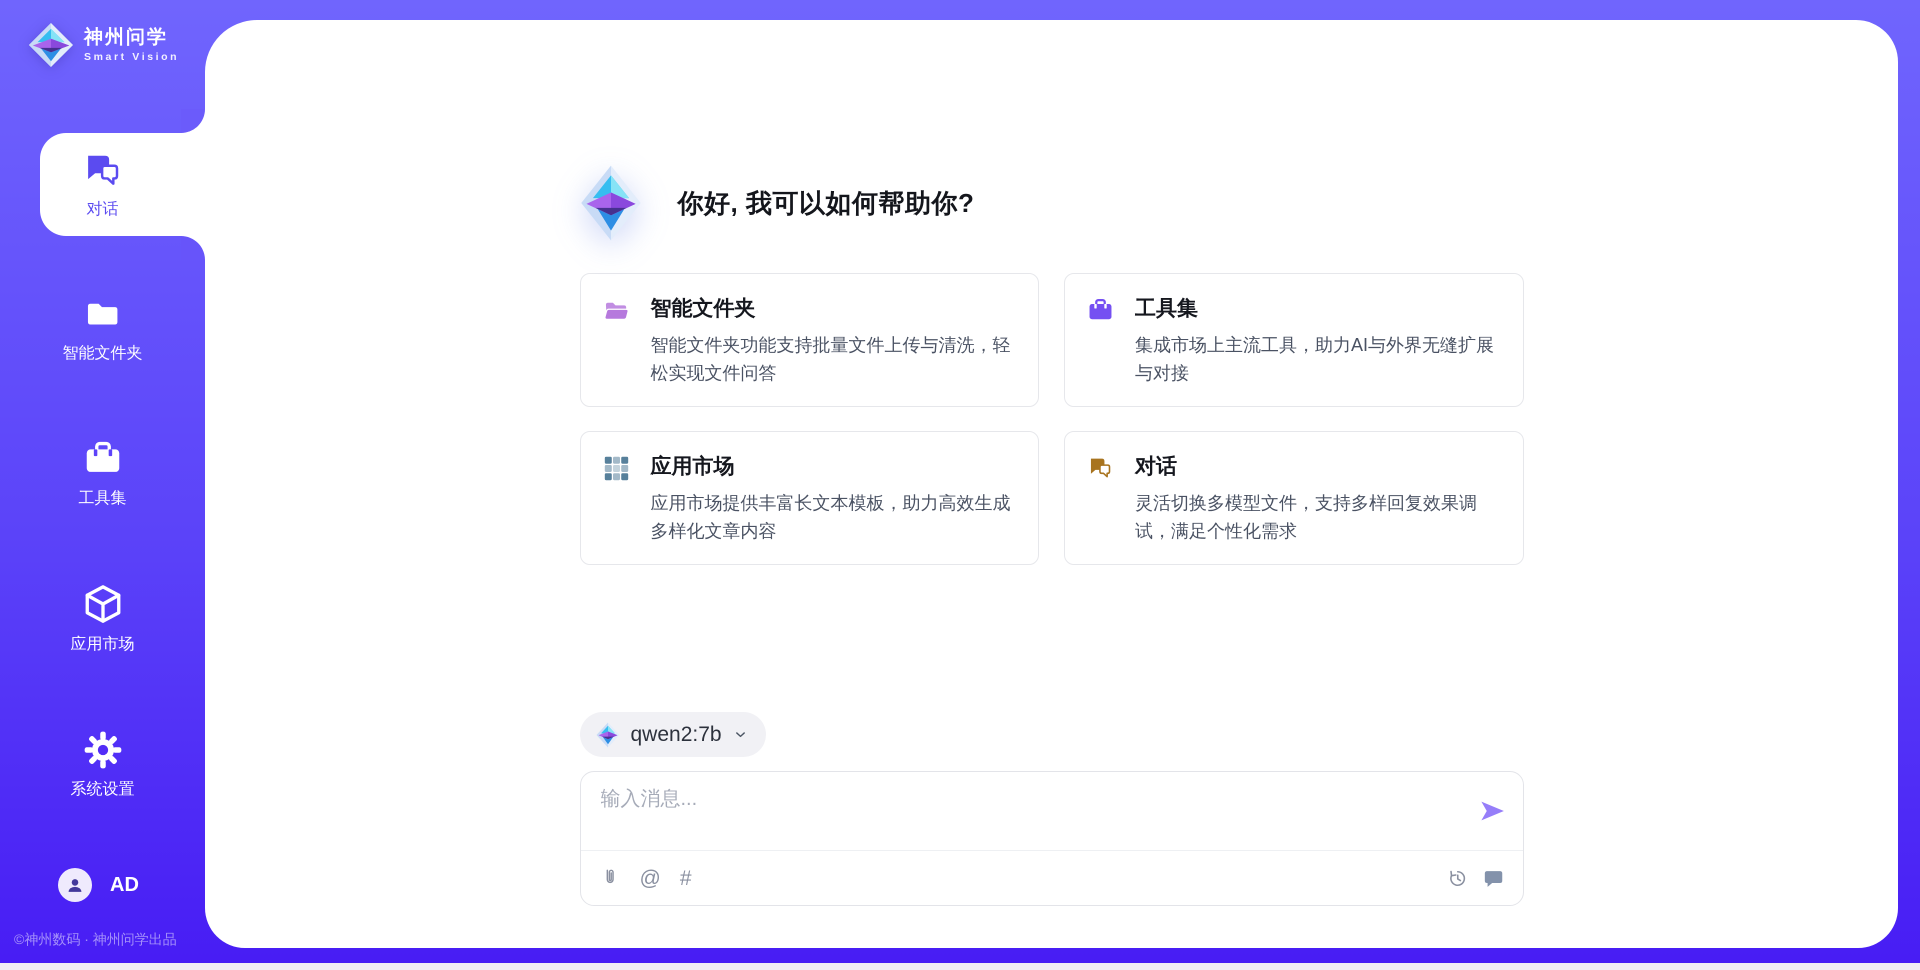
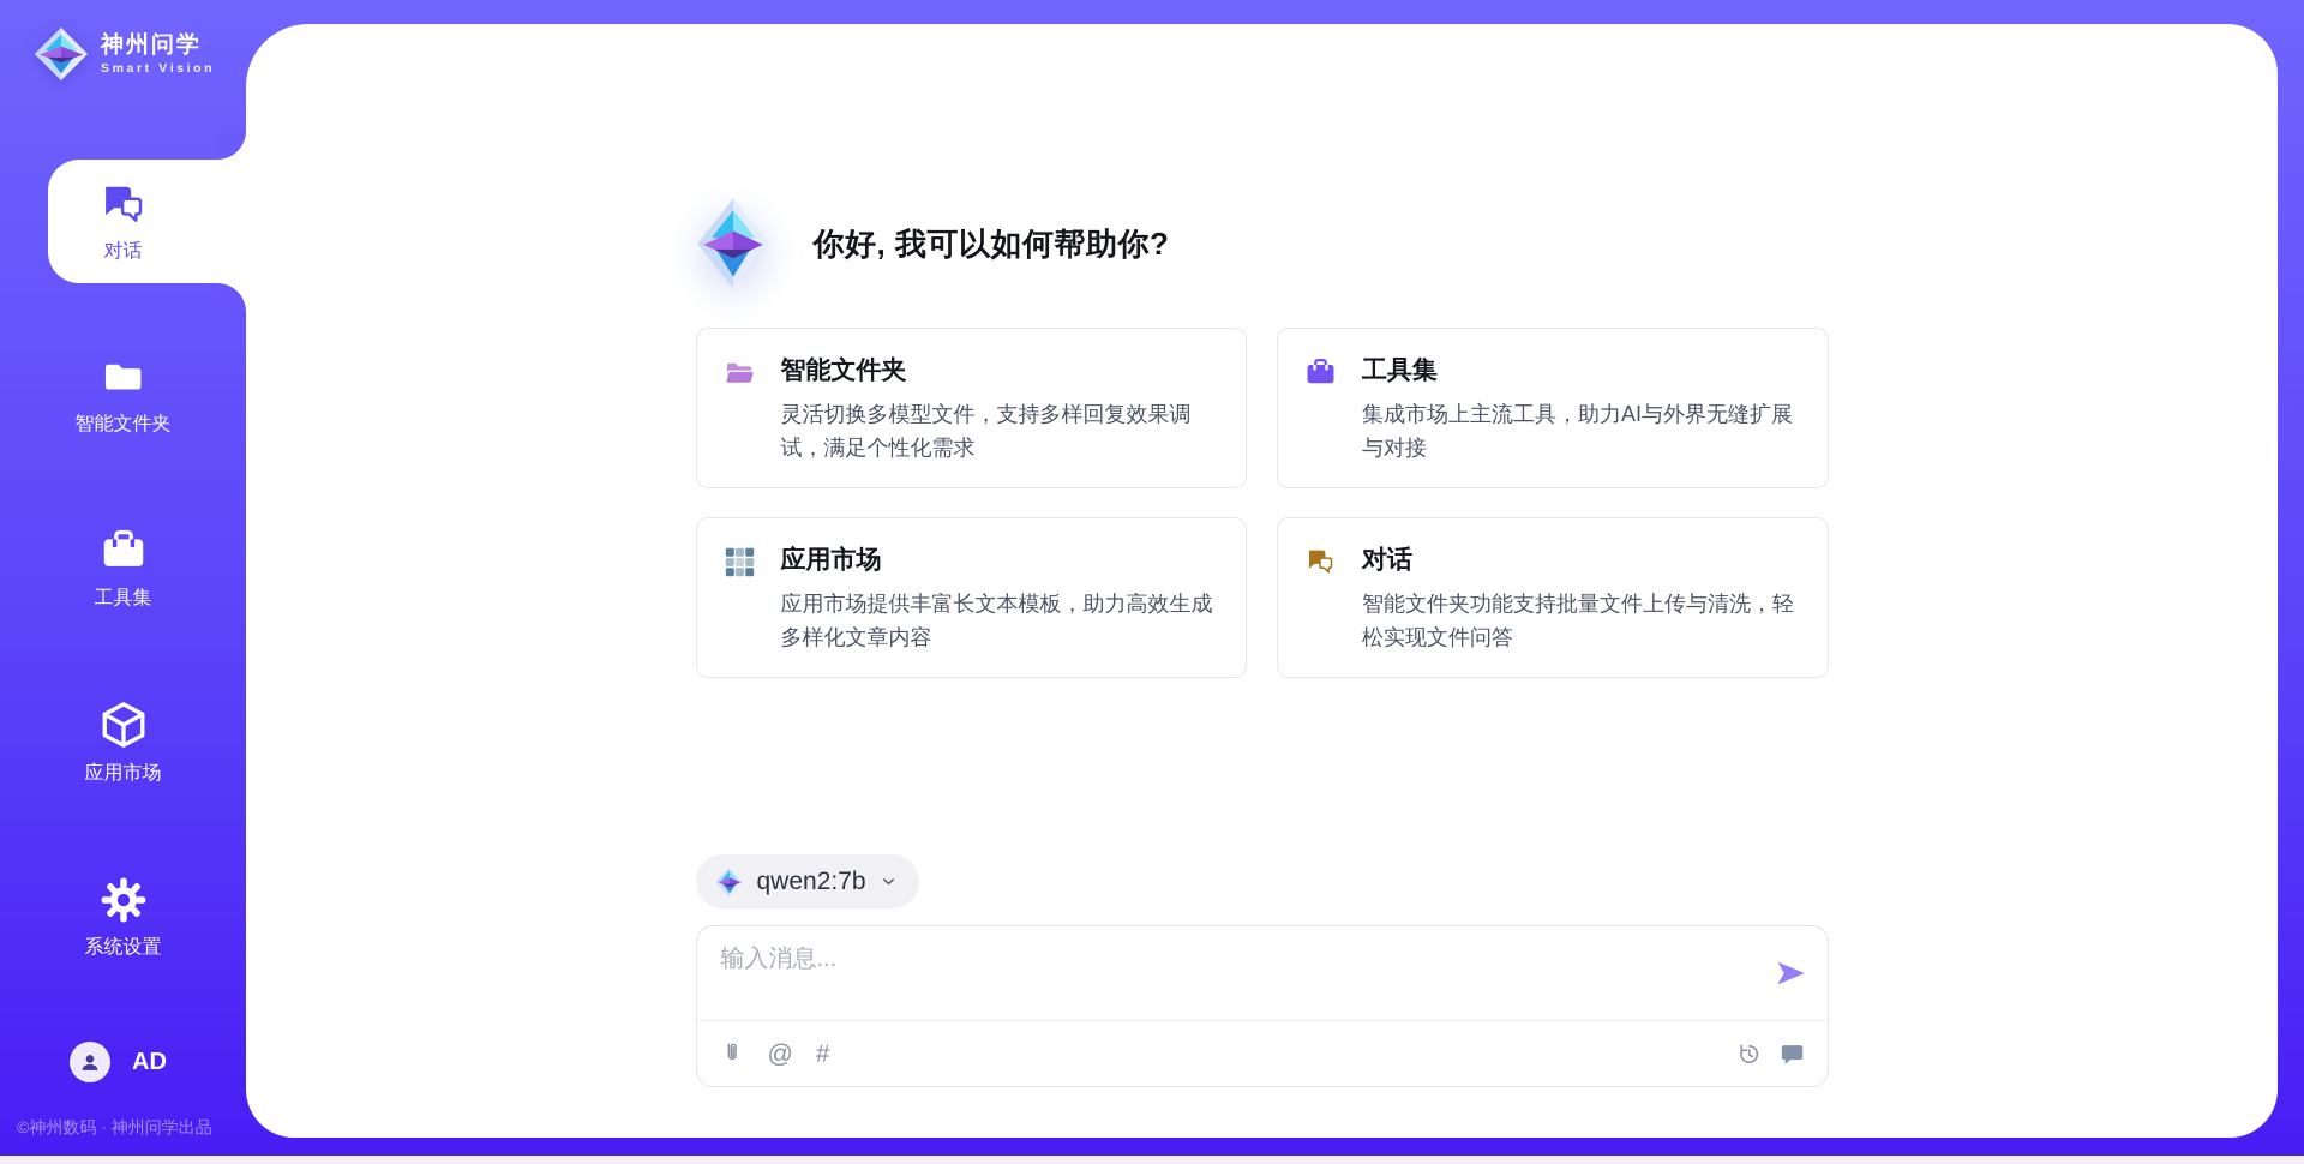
  神州问学
  Smart Vision
  对话
  智能文件夹
  工具集
  应用市场
  系统设置
  AD
  ©神州数码 · 神州问学出品
  你好, 我可以如何帮助你?
  智能文件夹
- 智能文件夹功能支持批量文件上传与清洗，轻松实现文件问答
+ 灵活切换多模型文件，支持多样回复效果调试，满足个性化需求
  工具集
  集成市场上主流工具，助力AI与外界无缝扩展与对接
  应用市场
  应用市场提供丰富长文本模板，助力高效生成多样化文章内容
  对话
- 灵活切换多模型文件，支持多样回复效果调试，满足个性化需求
+ 智能文件夹功能支持批量文件上传与清洗，轻松实现文件问答
  qwen2:7b
  输入消息...
  @
  #
